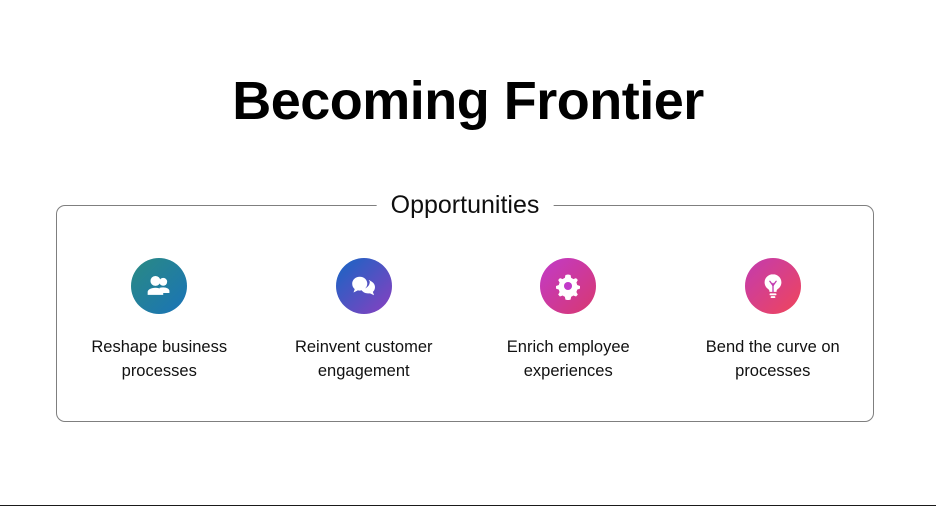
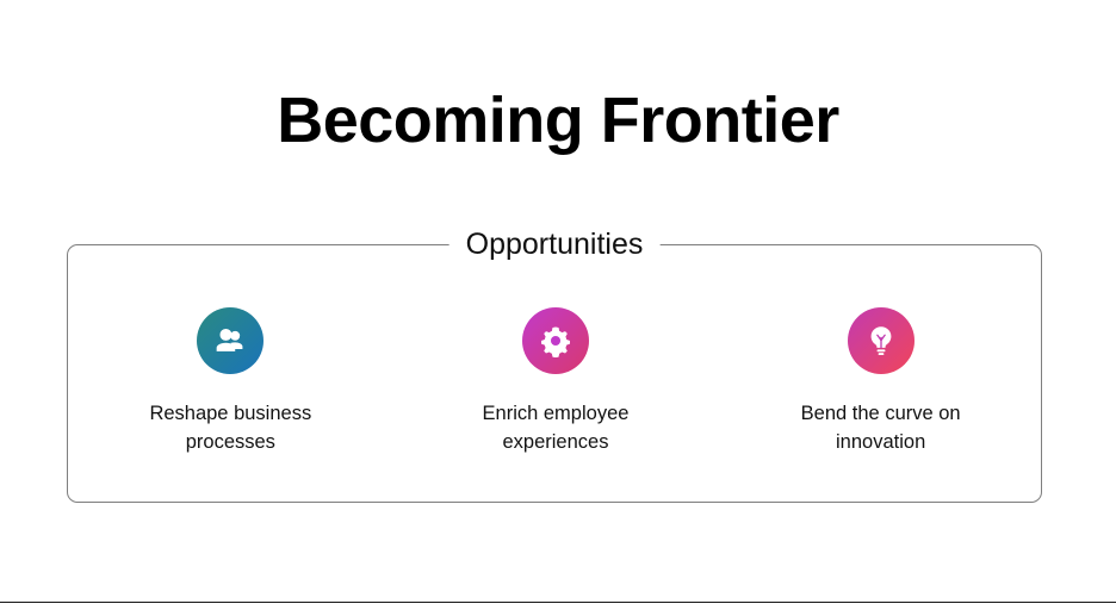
  Becoming Frontier
  Opportunities
  Reshape business processes
- Reinvent customer engagement
  Enrich employee experiences
- Bend the curve on processes
+ Bend the curve on innovation
